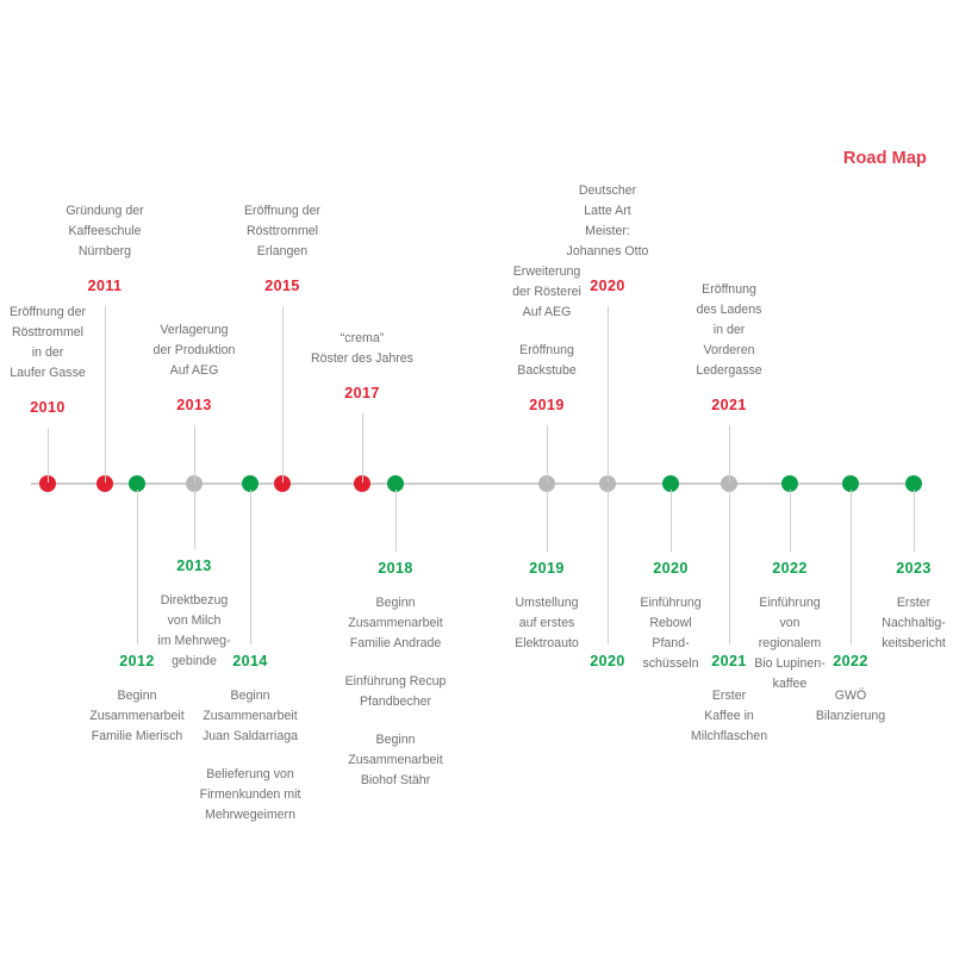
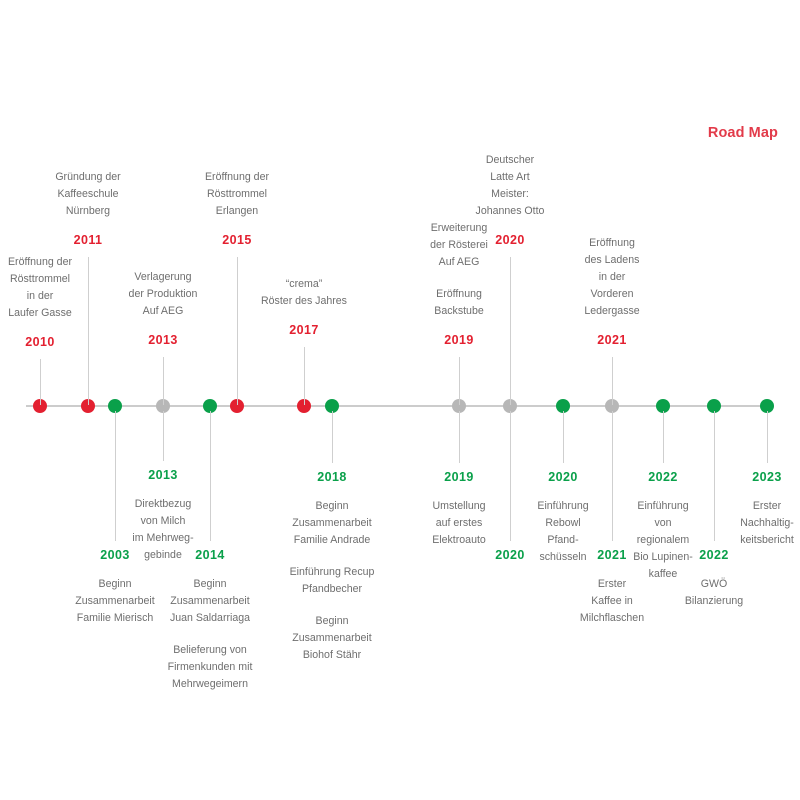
  Road Map
  Eröffnung der
  Rösttrommel
  in der
  Laufer Gasse
  2010
  Gründung der
  Kaffeeschule
  Nürnberg
  2011
- 2012
+ 2003
  Beginn
  Zusammenarbeit
  Familie Mierisch
  Verlagerung
  der Produktion
  Auf AEG
  2013
  2013
  Direktbezug
  von Milch
  im Mehrweg-
  gebinde
  2014
  Beginn
  Zusammenarbeit
  Juan Saldarriaga
  Belieferung von
  Firmenkunden mit
  Mehrwegeimern
  Eröffnung der
  Rösttrommel
  Erlangen
  2015
  “crema”
  Röster des Jahres
  2017
  2018
  Beginn
  Zusammenarbeit
  Familie Andrade
  Einführung Recup
  Pfandbecher
  Beginn
  Zusammenarbeit
  Biohof Stähr
  Erweiterung
  der Rösterei
  Auf AEG
  Eröffnung
  Backstube
  2019
  2019
  Umstellung
  auf erstes
  Elektroauto
  Deutscher
  Latte Art
  Meister:
  Johannes Otto
  2020
  2020
  2020
  Einführung
  Rebowl
  Pfand-
  schüsseln
  Eröffnung
  des Ladens
  in der
  Vorderen
  Ledergasse
  2021
  2021
  Erster
  Kaffee in
  Milchflaschen
  2022
  Einführung
  von
  regionalem
  Bio Lupinen-
  kaffee
  2022
  GWÖ
  Bilanzierung
  2023
  Erster
  Nachhaltig-
  keitsbericht
